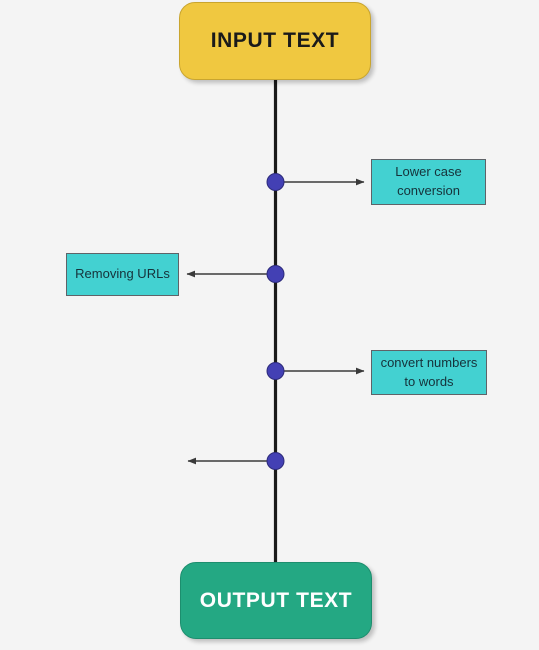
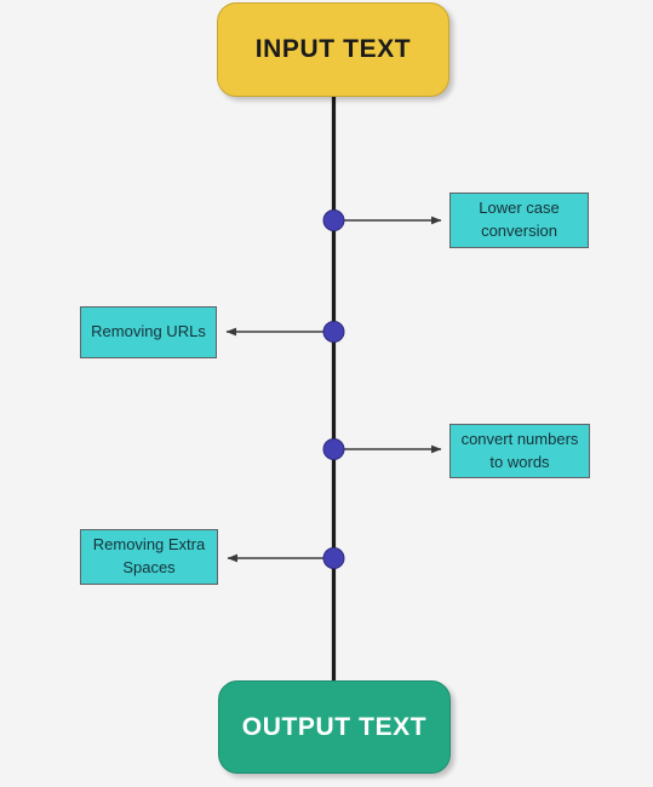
  INPUT TEXT
  Lower case conversion
  Removing URLs
  convert numbers to words
+ Removing Extra Spaces
  OUTPUT TEXT
